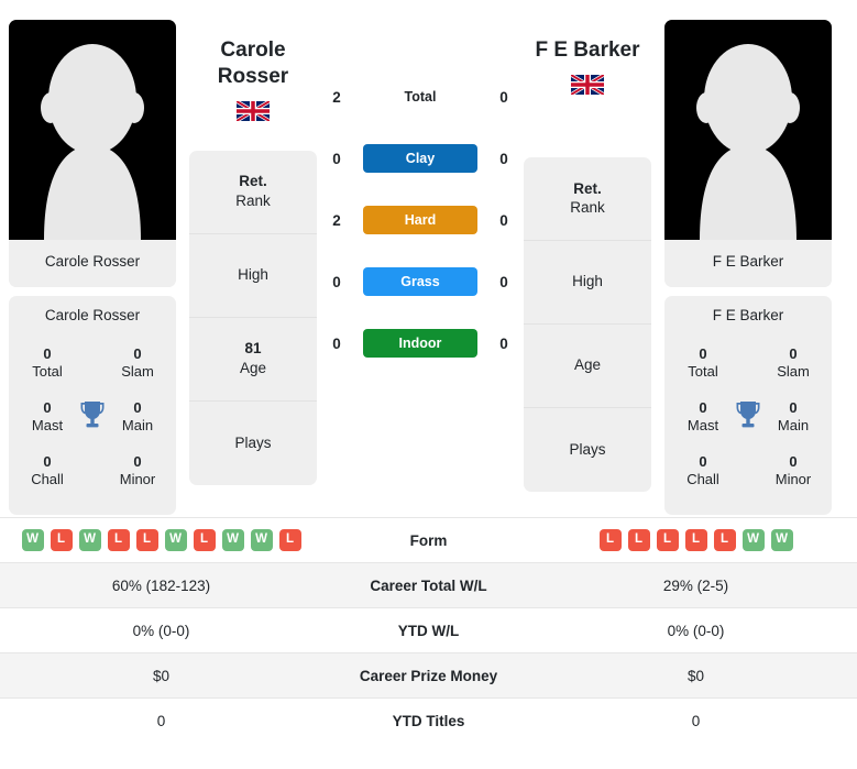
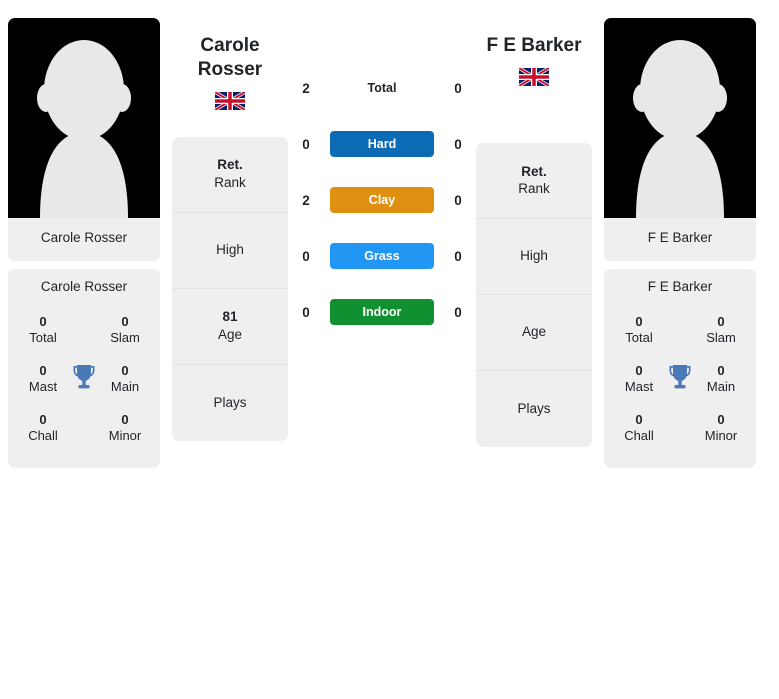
  Carole Rosser
  Carole Rosser
  0
  Total
  0
  Slam
  0
  Mast
  0
  Main
  0
  Chall
  0
  Minor
  Carole
  Rosser
  Ret.
  Rank
  High
  81
  Age
  Plays
  2
  Total
  0
  0
- Clay
+ Hard
  0
  2
- Hard
+ Clay
  0
  0
  Grass
  0
  0
  Indoor
  0
  F E Barker
  Ret.
  Rank
  High
  Age
  Plays
  F E Barker
  F E Barker
  0
  Total
  0
  Slam
  0
  Mast
  0
  Main
  0
  Chall
  0
  Minor
- W L W L L W L W W L	Form	L L L L L W W
- 60% (182-123)	Career Total W/L	29% (2-5)
- 0% (0-0)	YTD W/L	0% (0-0)
- $0	Career Prize Money	$0
- 0	YTD Titles	0
